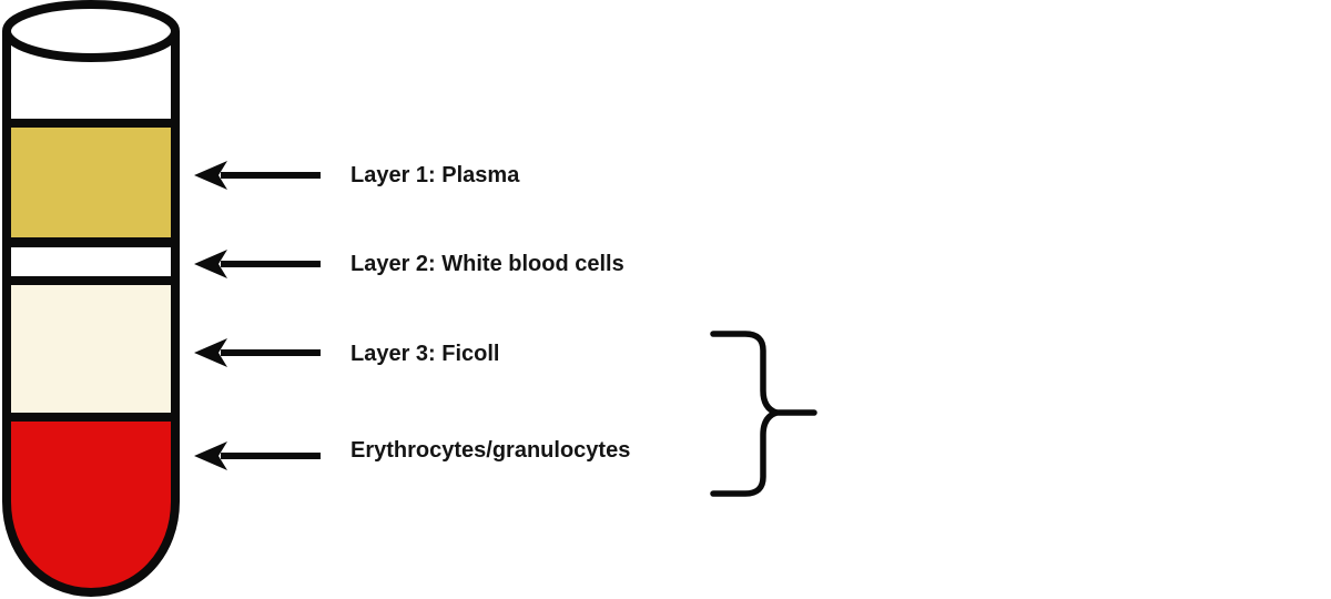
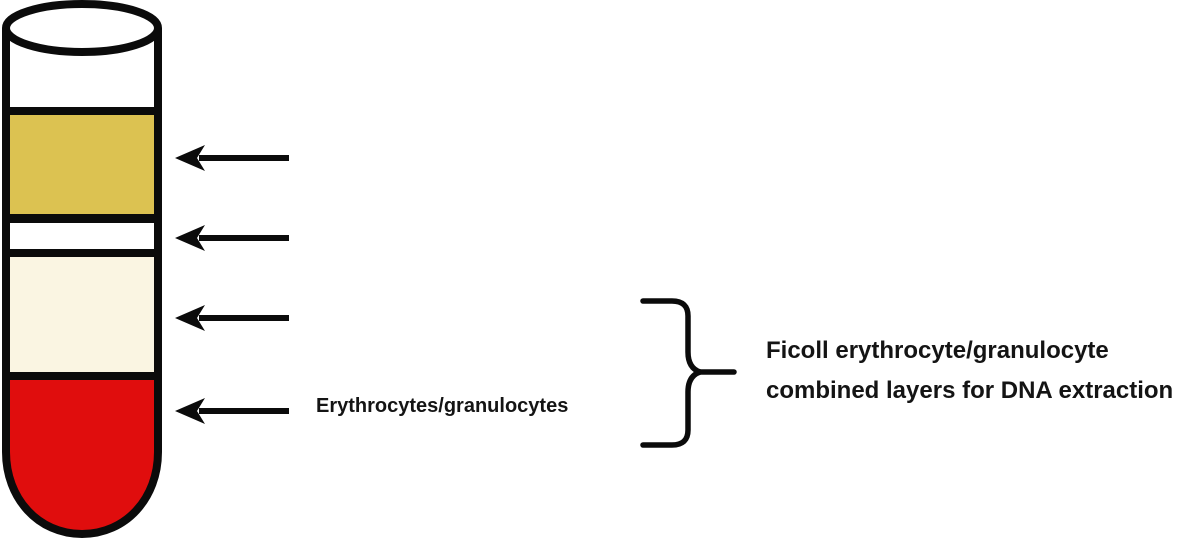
- Layer 1: Plasma
- Layer 2: White blood cells
- Layer 3: Ficoll
  Erythrocytes/granulocytes
+ Ficoll erythrocyte/granulocyte
+ combined layers for DNA extraction
